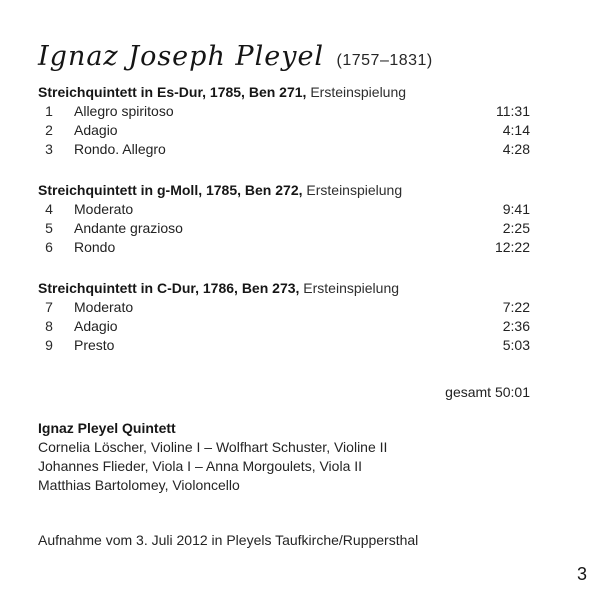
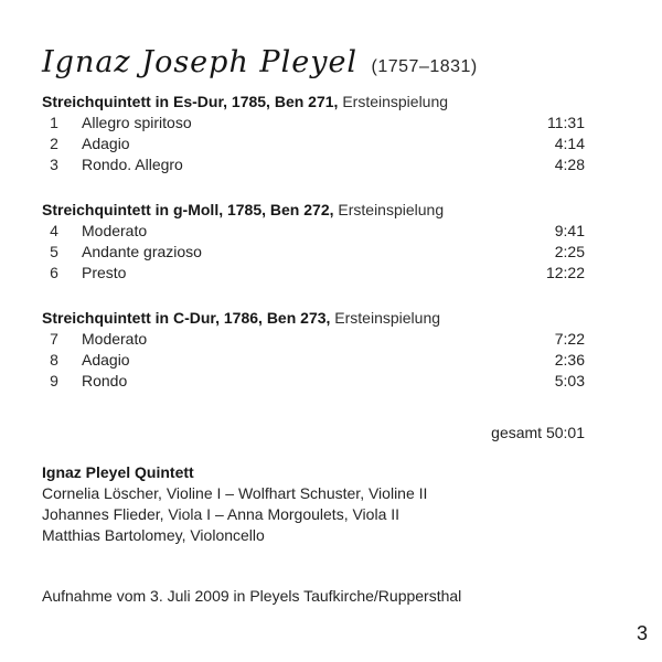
  Ignaz Joseph Pleyel (1757–1831)
  Streichquintett in Es-Dur, 1785, Ben 271, Ersteinspielung
  1
  Allegro spiritoso
  11:31
  2
  Adagio
  4:14
  3
  Rondo. Allegro
  4:28
  Streichquintett in g-Moll, 1785, Ben 272, Ersteinspielung
  4
  Moderato
  9:41
  5
  Andante grazioso
  2:25
  6
- Rondo
+ Presto
  12:22
  Streichquintett in C-Dur, 1786, Ben 273, Ersteinspielung
  7
  Moderato
  7:22
  8
  Adagio
  2:36
  9
- Presto
+ Rondo
  5:03
  gesamt 50:01
  Ignaz Pleyel Quintett
  Cornelia Löscher, Violine I – Wolfhart Schuster, Violine II
  Johannes Flieder, Viola I – Anna Morgoulets, Viola II
  Matthias Bartolomey, Violoncello
- Aufnahme vom 3. Juli 2012 in Pleyels Taufkirche/Ruppersthal
+ Aufnahme vom 3. Juli 2009 in Pleyels Taufkirche/Ruppersthal
  3
